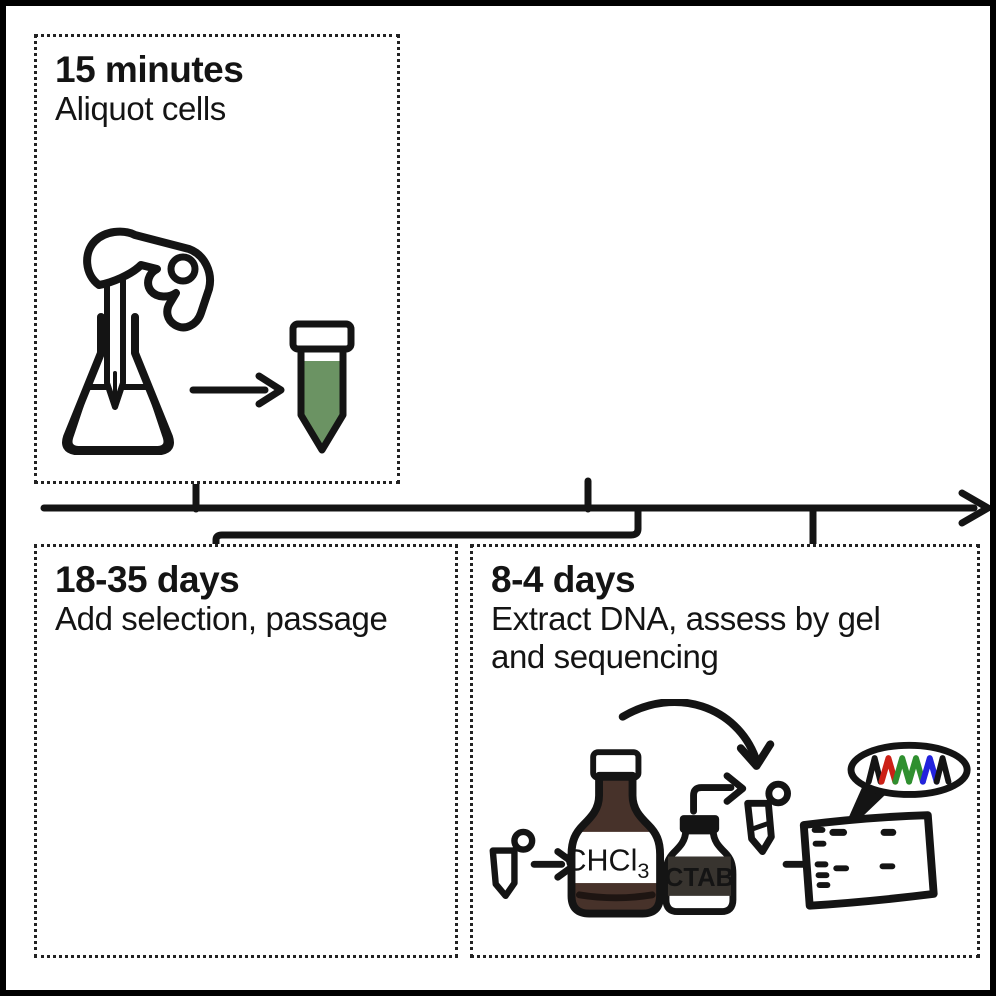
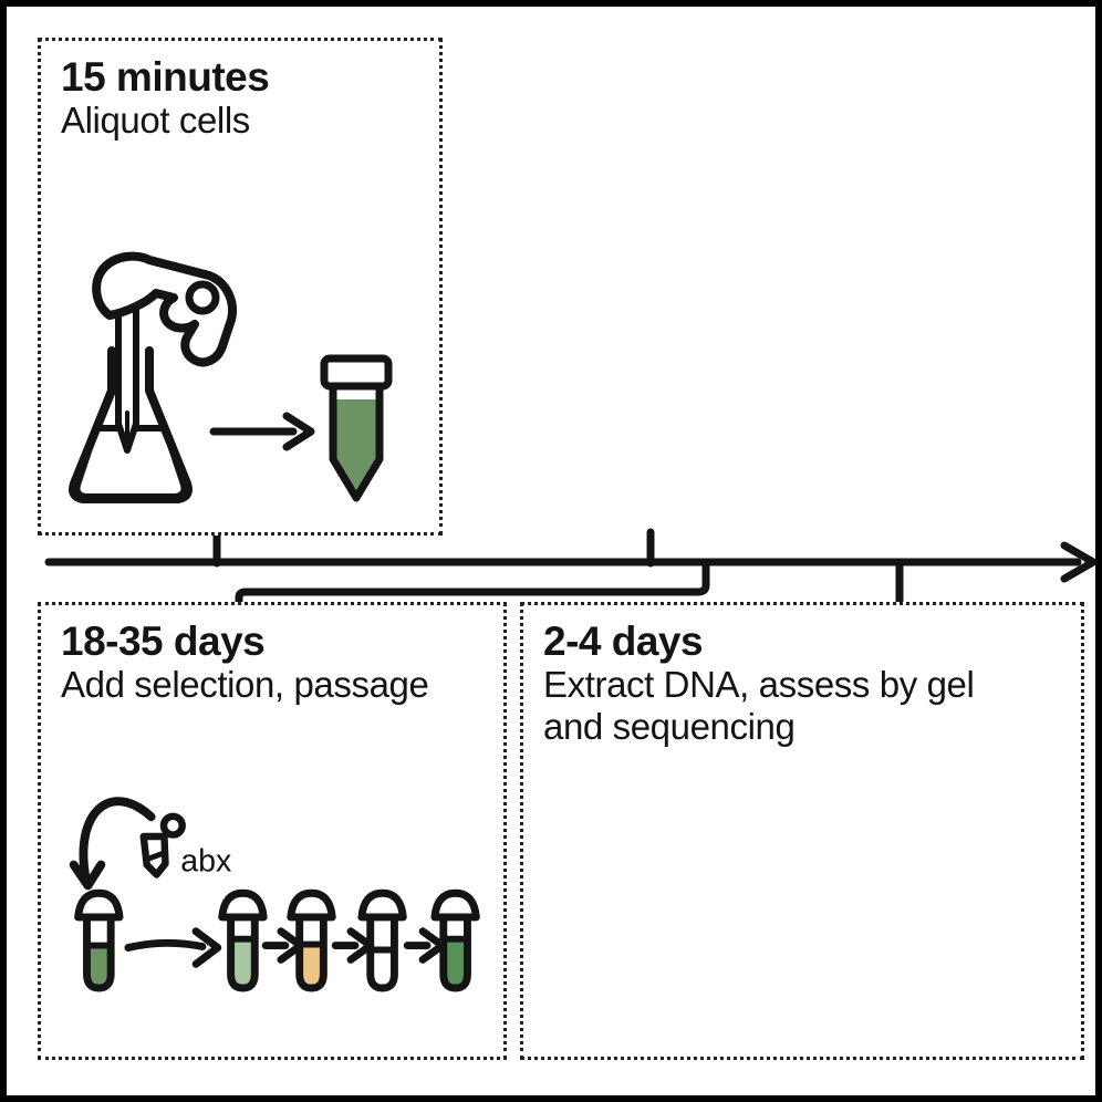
  15 minutes
  Aliquot cells
  18-35 days
  Add selection, passage
+ abx
- 8-4 days
+ 2-4 days
  Extract DNA, assess by gel
  and sequencing
- CHCl3
- CTAB
